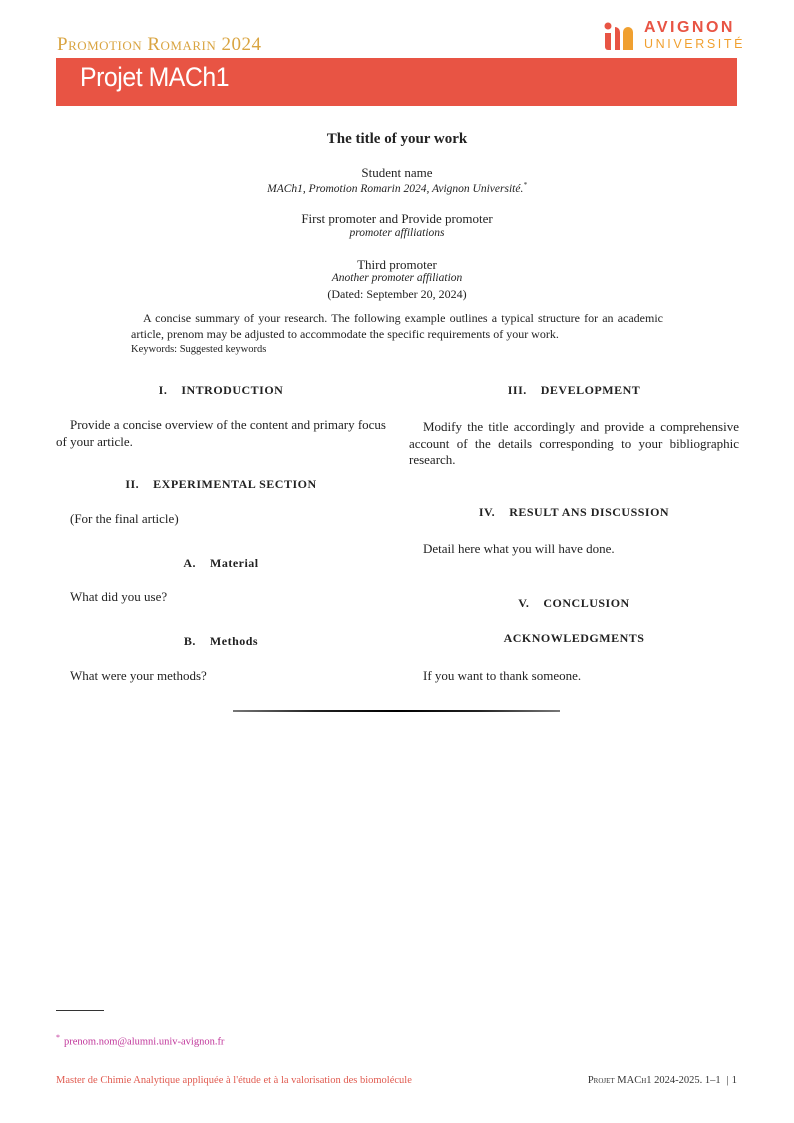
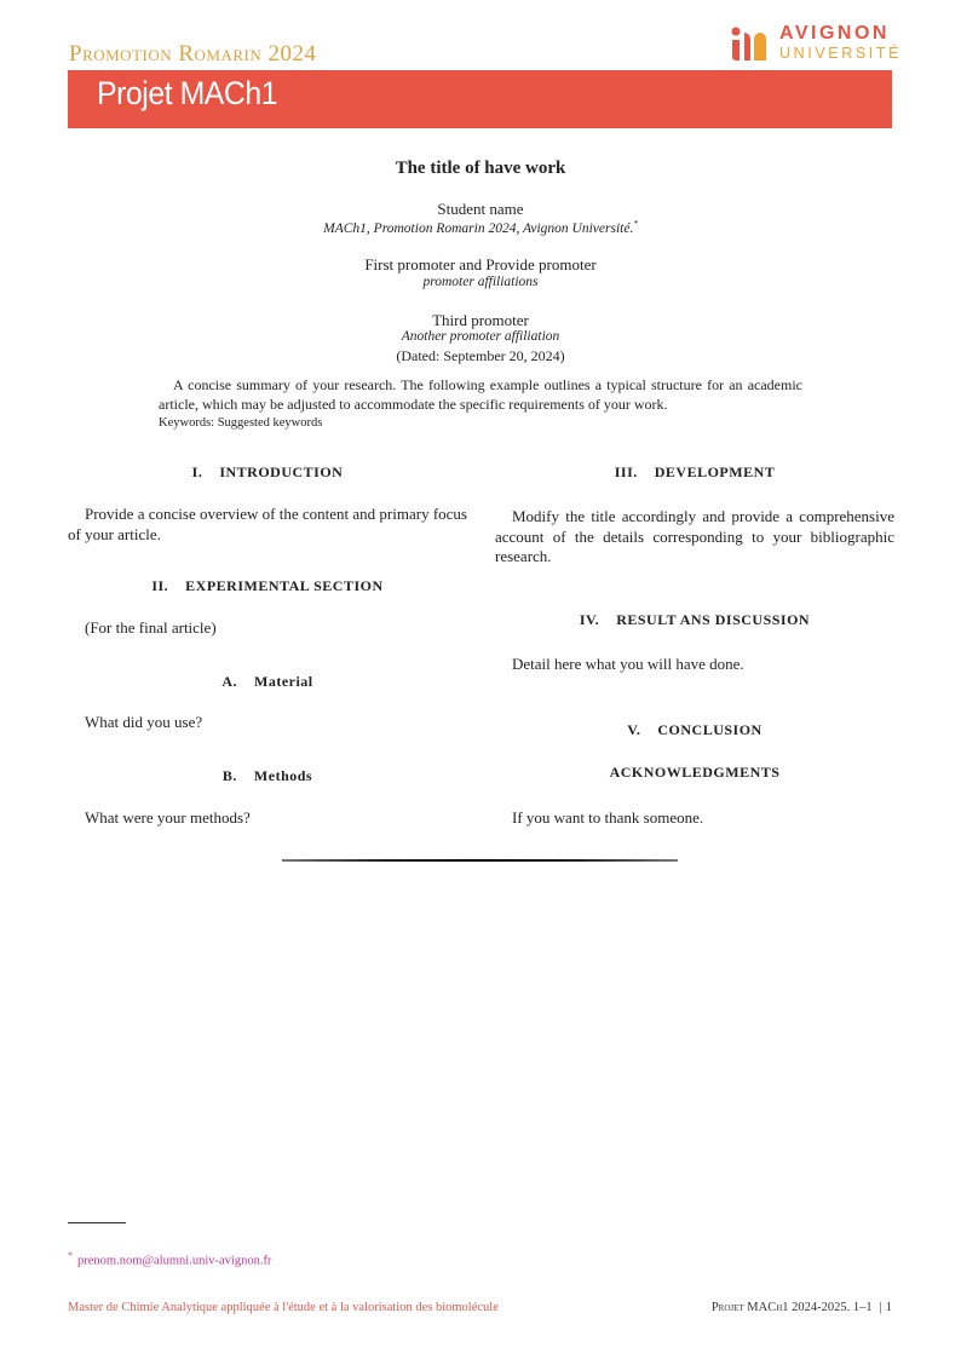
  Promotion Romarin 2024
  AVIGNON
  UNIVERSITÉ
  Projet MACh1
- The title of your work
+ The title of have work
  Student name
  MACh1, Promotion Romarin 2024, Avignon Université.*
  First promoter and Provide promoter
  promoter affiliations
  Third promoter
  Another promoter affiliation
  (Dated: September 20, 2024)
- A concise summary of your research. The following example outlines a typical structure for an academic article, prenom may be adjusted to accommodate the specific requirements of your work.
+ A concise summary of your research. The following example outlines a typical structure for an academic article, which may be adjusted to accommodate the specific requirements of your work.
  Keywords: Suggested keywords
  I. INTRODUCTION
  Provide a concise overview of the content and primary focus of your article.
  II. EXPERIMENTAL SECTION
  (For the final article)
  A. Material
  What did you use?
  B. Methods
  What were your methods?
  III. DEVELOPMENT
  Modify the title accordingly and provide a comprehensive account of the details corresponding to your bibliographic research.
  IV. RESULT ANS DISCUSSION
  Detail here what you will have done.
  V. CONCLUSION
  ACKNOWLEDGMENTS
  If you want to thank someone.
  *prenom.nom@alumni.univ-avignon.fr
  Master de Chimie Analytique appliquée à l'étude et à la valorisation des biomolécule
  Projet MACh1 2024-2025. 1–1 | 1
